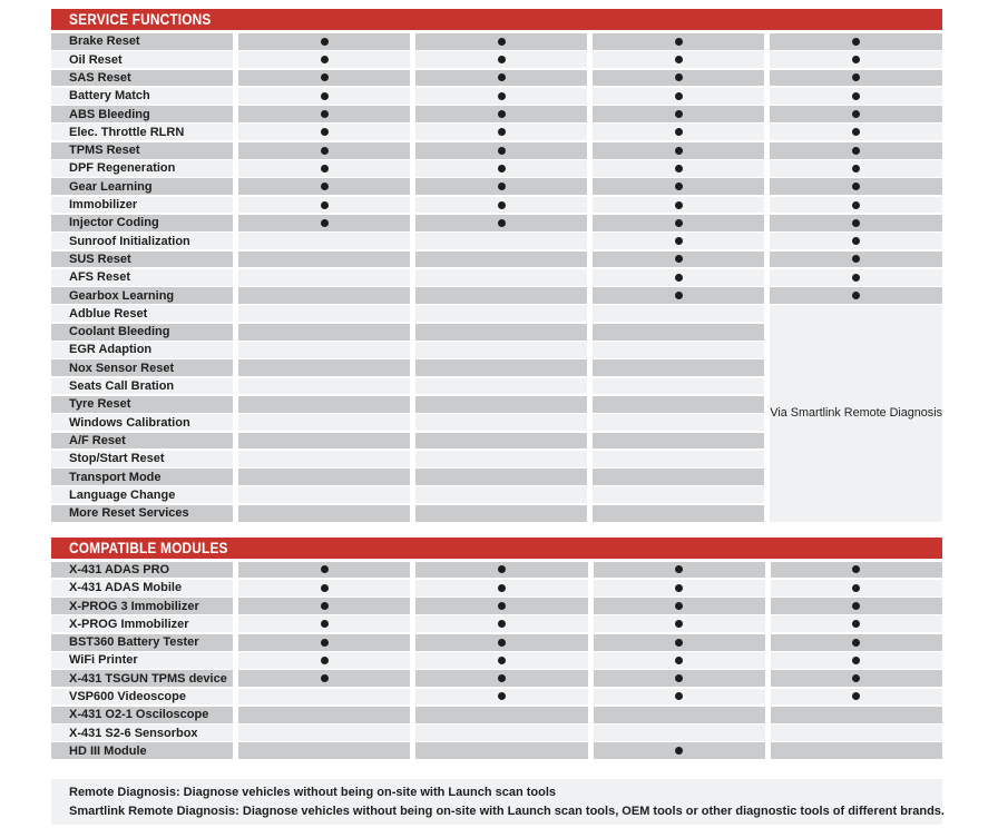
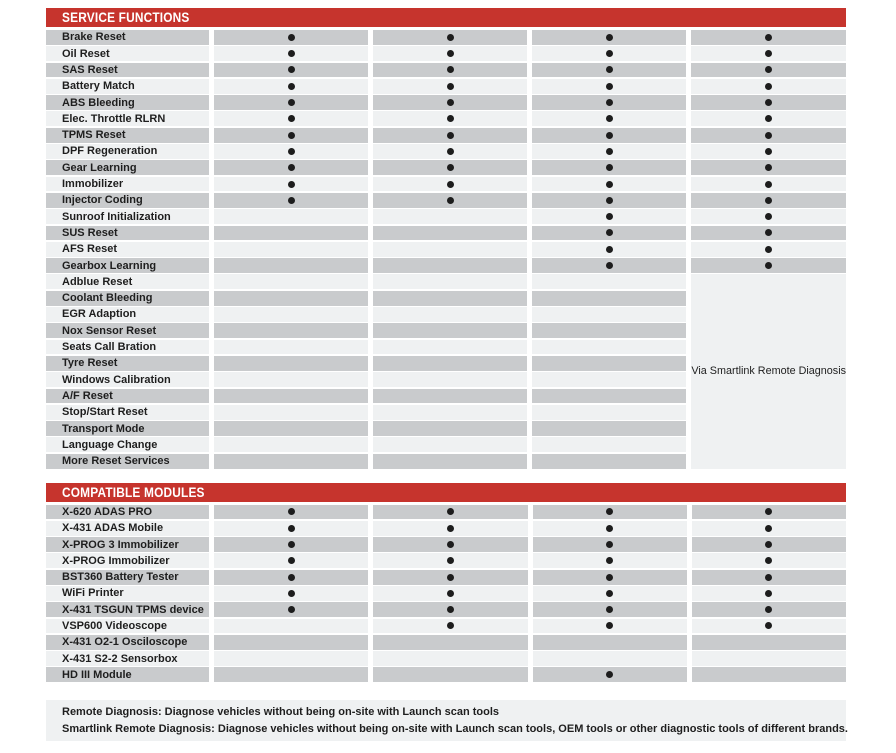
  SERVICE FUNCTIONS
  Brake Reset
  Oil Reset
  SAS Reset
  Battery Match
  ABS Bleeding
  Elec. Throttle RLRN
  TPMS Reset
  DPF Regeneration
  Gear Learning
  Immobilizer
  Injector Coding
  Sunroof Initialization
  SUS Reset
  AFS Reset
  Gearbox Learning
  Adblue Reset
  Coolant Bleeding
  EGR Adaption
  Nox Sensor Reset
  Seats Call Bration
  Tyre Reset
  Windows Calibration
  A/F Reset
  Stop/Start Reset
  Transport Mode
  Language Change
  More Reset Services
  Via Smartlink Remote Diagnosis
  COMPATIBLE MODULES
- X-431 ADAS PRO
+ X-620 ADAS PRO
  X-431 ADAS Mobile
  X-PROG 3 Immobilizer
  X-PROG Immobilizer
  BST360 Battery Tester
  WiFi Printer
  X-431 TSGUN TPMS device
  VSP600 Videoscope
  X-431 O2-1 Osciloscope
- X-431 S2-6 Sensorbox
+ X-431 S2-2 Sensorbox
  HD III Module
  Remote Diagnosis: Diagnose vehicles without being on-site with Launch scan tools
  Smartlink Remote Diagnosis: Diagnose vehicles without being on-site with Launch scan tools, OEM tools or other diagnostic tools of different brands.
